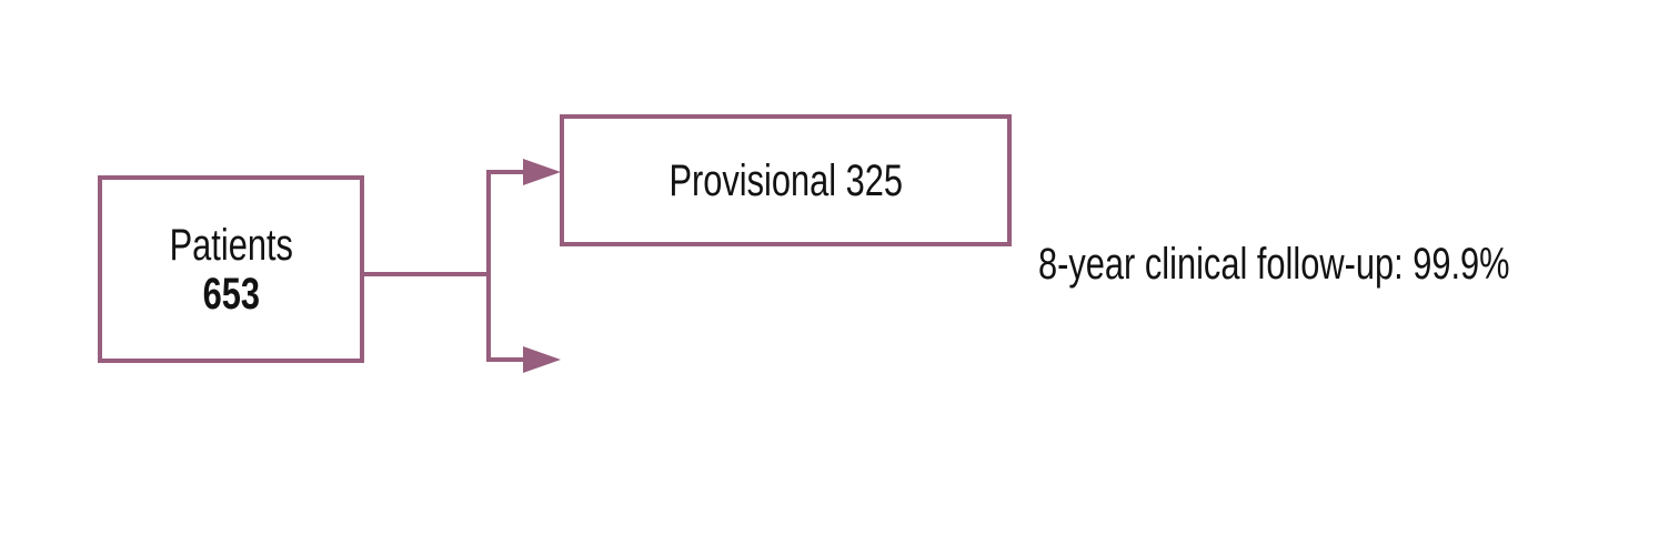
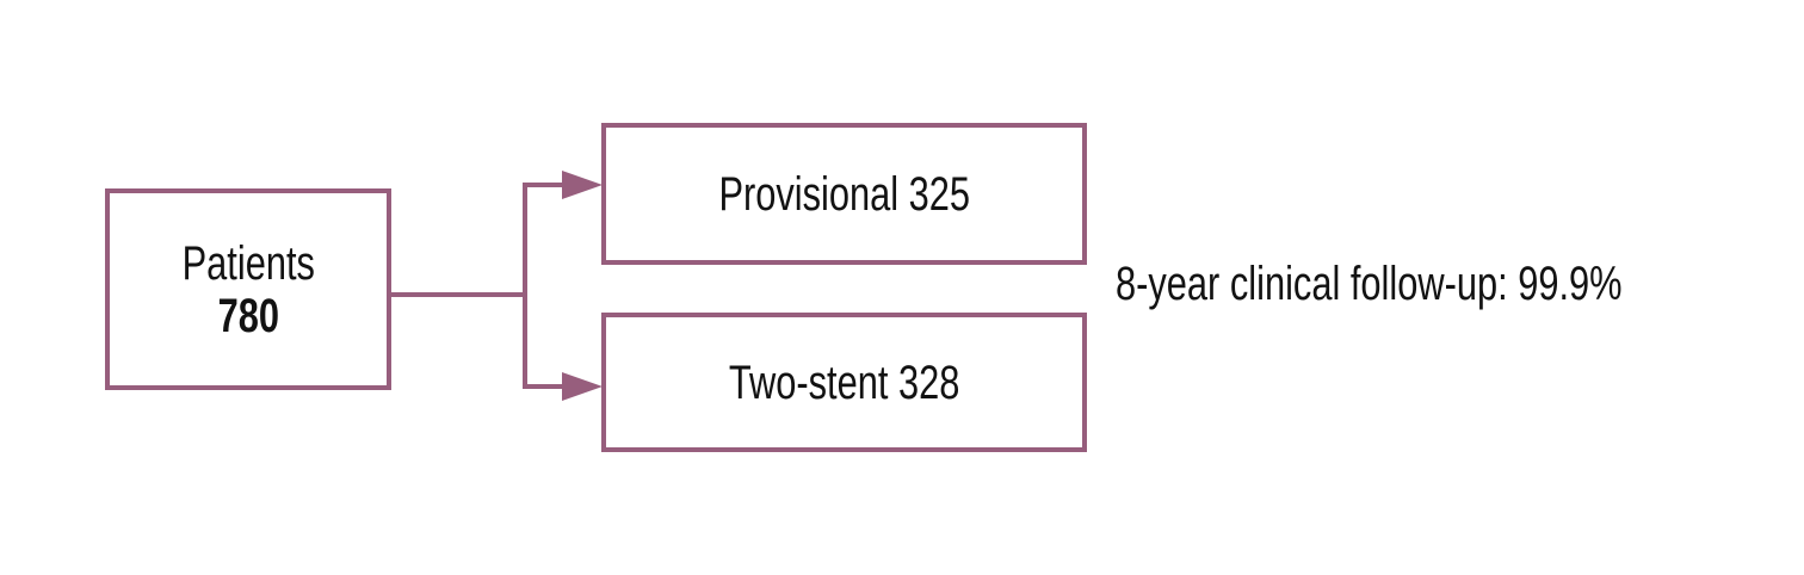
  Patients
- 653
+ 780
  Provisional 325
+ Two-stent 328
  8-year clinical follow-up: 99.9%
